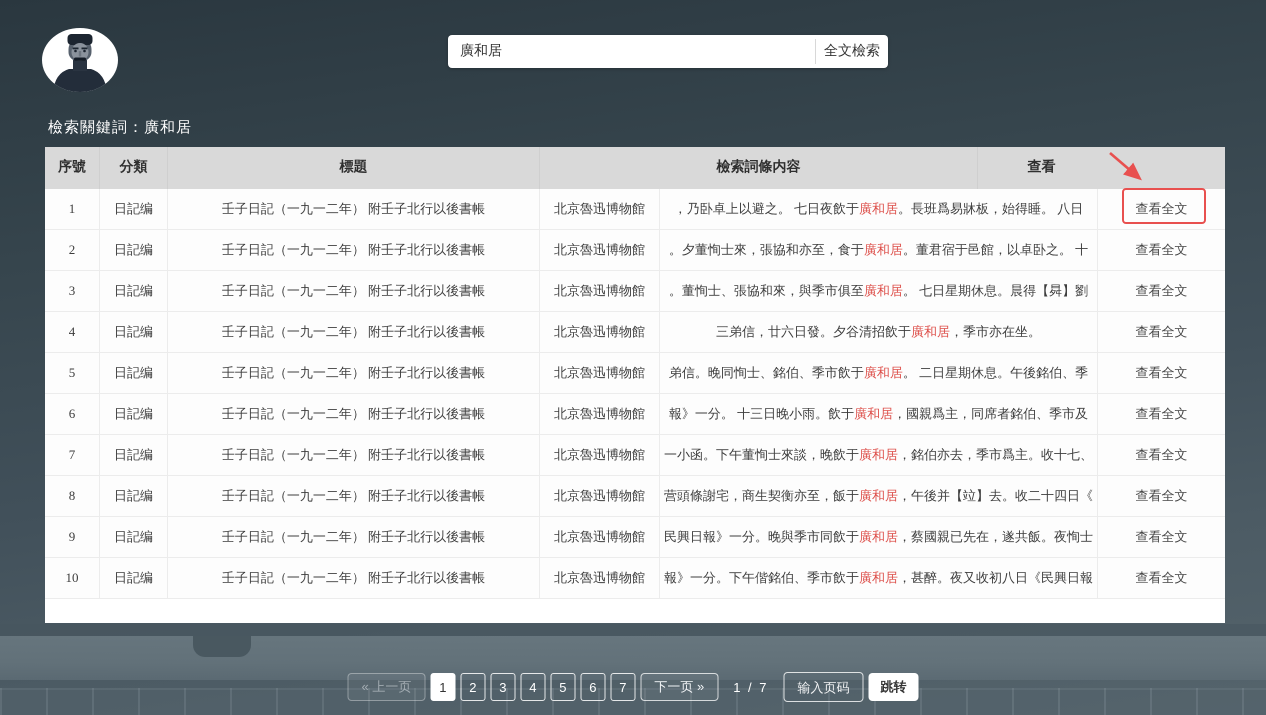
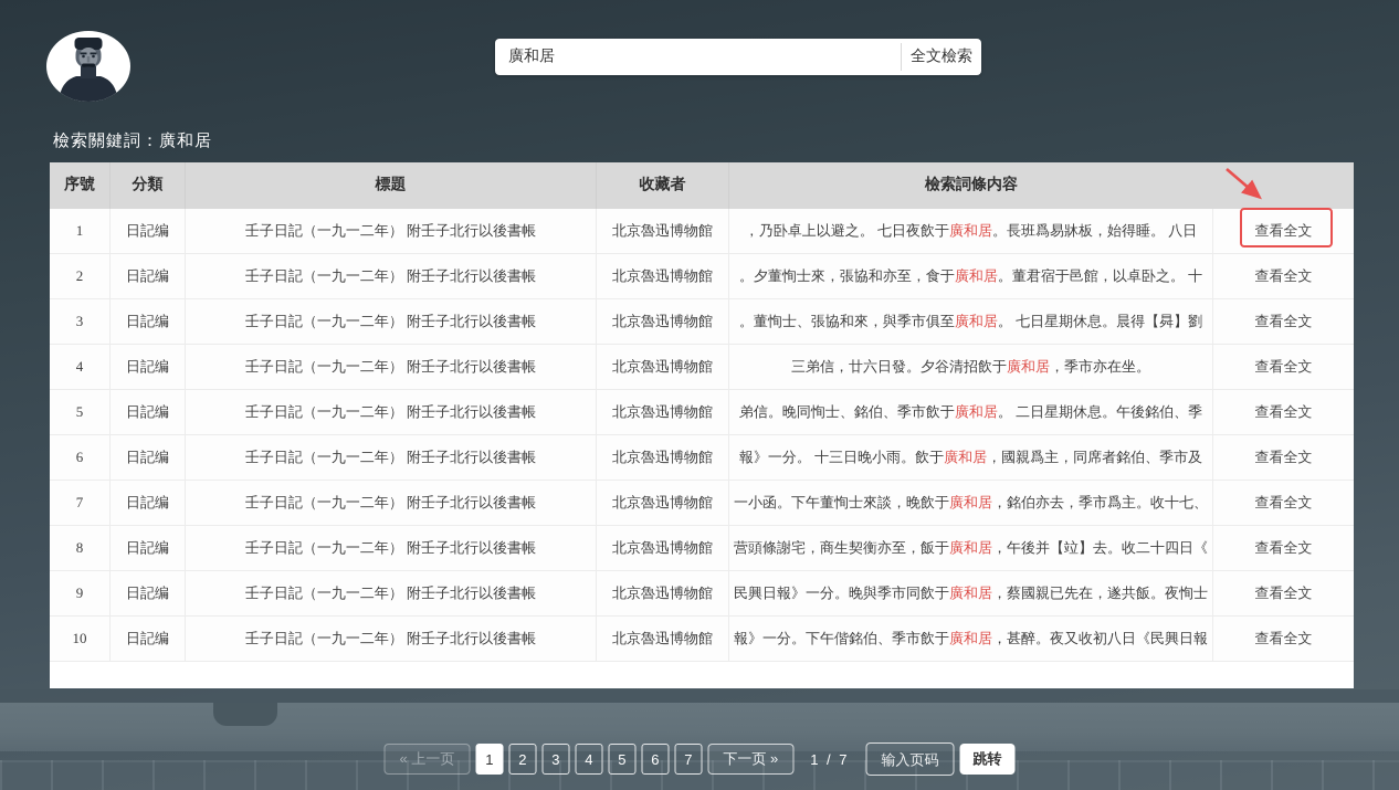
  廣和居
  全文檢索
  檢索關鍵詞：廣和居
  序號
  分類
  標題
+ 收藏者
  檢索詞條内容
- 查看
  1
  日記编
  壬子日記（一九一二年） 附壬子北行以後書帳
  北京魯迅博物館
  ，乃卧卓上以避之。 七日夜飲于
  廣和居
  。長班爲易牀板，始得睡。 八日
  查看全文
  2
  日記编
  壬子日記（一九一二年） 附壬子北行以後書帳
  北京魯迅博物館
  。夕董恂士來，張協和亦至，食于
  廣和居
  。董君宿于邑館，以卓卧之。 十
  查看全文
  3
  日記编
  壬子日記（一九一二年） 附壬子北行以後書帳
  北京魯迅博物館
  。董恂士、張協和來，與季市俱至
  廣和居
  。 七日星期休息。晨得【曻】劉
  查看全文
  4
  日記编
  壬子日記（一九一二年） 附壬子北行以後書帳
  北京魯迅博物館
  三弟信，廿六日發。夕谷清招飲于
  廣和居
  ，季市亦在坐。
  查看全文
  5
  日記编
  壬子日記（一九一二年） 附壬子北行以後書帳
  北京魯迅博物館
  弟信。晚同恂士、銘伯、季市飲于
  廣和居
  。 二日星期休息。午後銘伯、季
  查看全文
  6
  日記编
  壬子日記（一九一二年） 附壬子北行以後書帳
  北京魯迅博物館
  報》一分。 十三日晚小雨。飲于
  廣和居
  ，國親爲主，同席者銘伯、季市及
  查看全文
  7
  日記编
  壬子日記（一九一二年） 附壬子北行以後書帳
  北京魯迅博物館
  一小函。下午董恂士來談，晚飲于
  廣和居
  ，銘伯亦去，季市爲主。收十七、
  查看全文
  8
  日記编
  壬子日記（一九一二年） 附壬子北行以後書帳
  北京魯迅博物館
  营頭條謝宅，商生契衡亦至，飯于
  廣和居
  ，午後并【竝】去。收二十四日《
  查看全文
  9
  日記编
  壬子日記（一九一二年） 附壬子北行以後書帳
  北京魯迅博物館
  民興日報》一分。晚與季市同飲于
  廣和居
  ，蔡國親已先在，遂共飯。夜恂士
  查看全文
  10
  日記编
  壬子日記（一九一二年） 附壬子北行以後書帳
  北京魯迅博物館
  報》一分。下午偕銘伯、季市飲于
  廣和居
  ，甚醉。夜又收初八日《民興日報
  查看全文
  « 上一页
  1
  2
  3
  4
  5
  6
  7
  下一页 »
  1 / 7
  输入页码
  跳转
